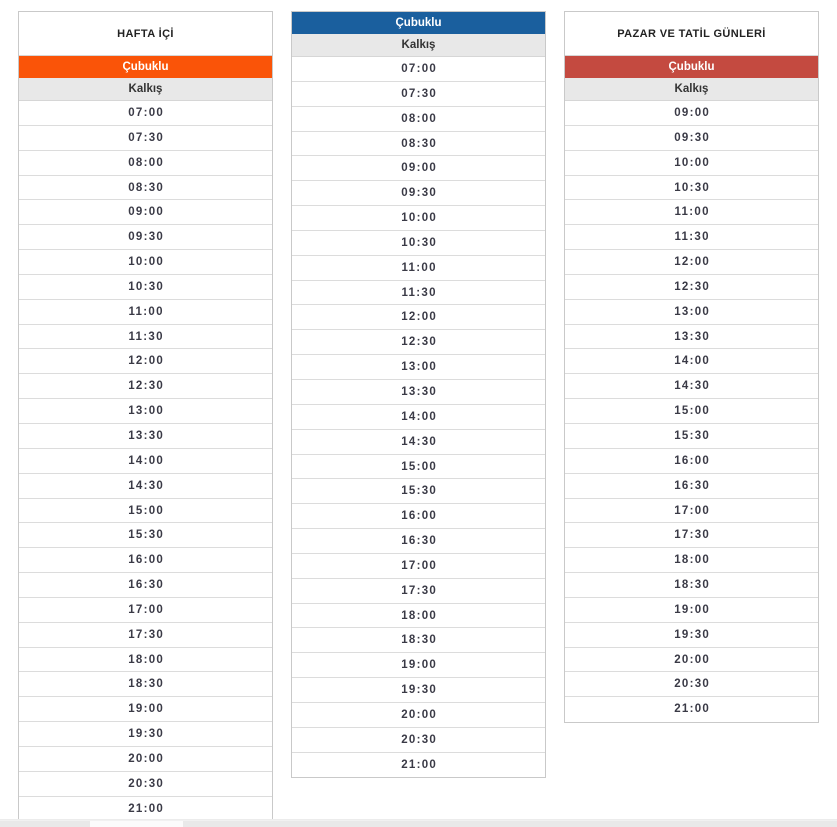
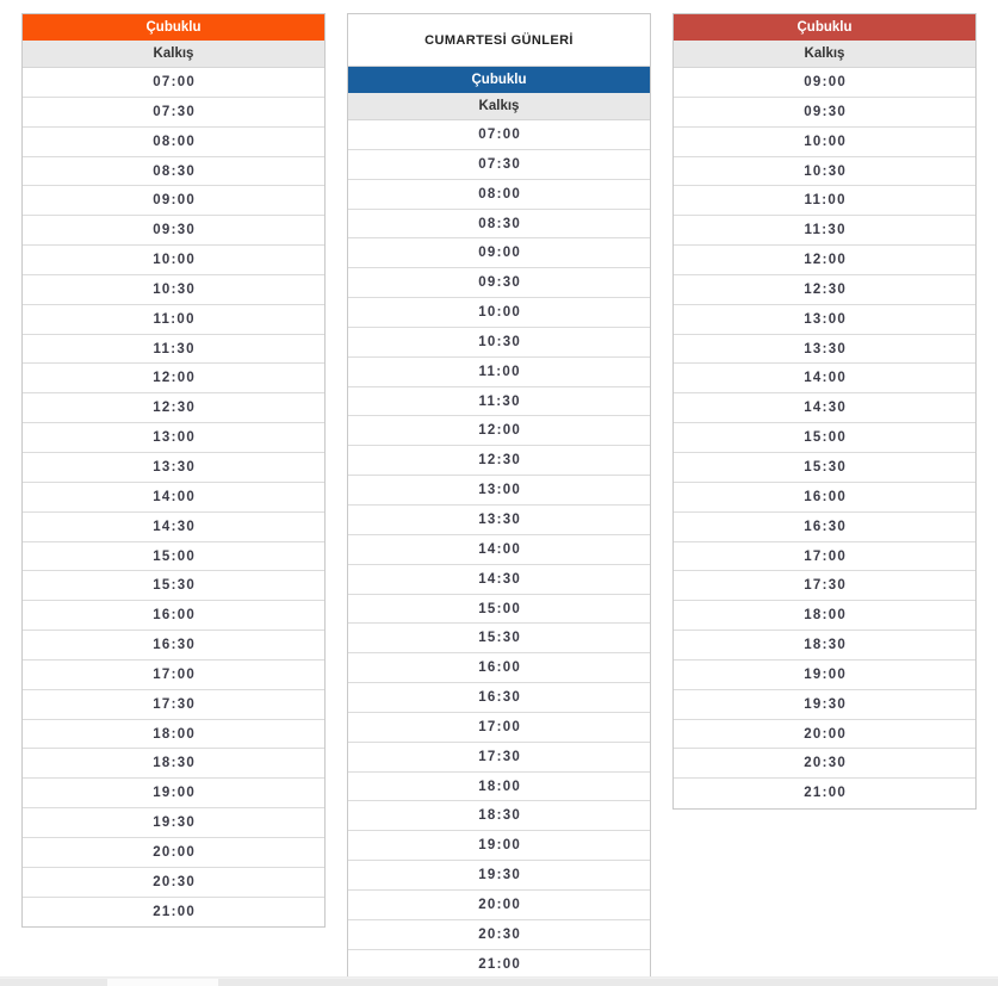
- HAFTA İÇİ
  Çubuklu
  Kalkış
  07:00
  07:30
  08:00
  08:30
  09:00
  09:30
  10:00
  10:30
  11:00
  11:30
  12:00
  12:30
  13:00
  13:30
  14:00
  14:30
  15:00
  15:30
  16:00
  16:30
  17:00
  17:30
  18:00
  18:30
  19:00
  19:30
  20:00
  20:30
  21:00
+ CUMARTESİ GÜNLERİ
  Çubuklu
  Kalkış
  07:00
  07:30
  08:00
  08:30
  09:00
  09:30
  10:00
  10:30
  11:00
  11:30
  12:00
  12:30
  13:00
  13:30
  14:00
  14:30
  15:00
  15:30
  16:00
  16:30
  17:00
  17:30
  18:00
  18:30
  19:00
  19:30
  20:00
  20:30
  21:00
- PAZAR VE TATİL GÜNLERİ
  Çubuklu
  Kalkış
  09:00
  09:30
  10:00
  10:30
  11:00
  11:30
  12:00
  12:30
  13:00
  13:30
  14:00
  14:30
  15:00
  15:30
  16:00
  16:30
  17:00
  17:30
  18:00
  18:30
  19:00
  19:30
  20:00
  20:30
  21:00
